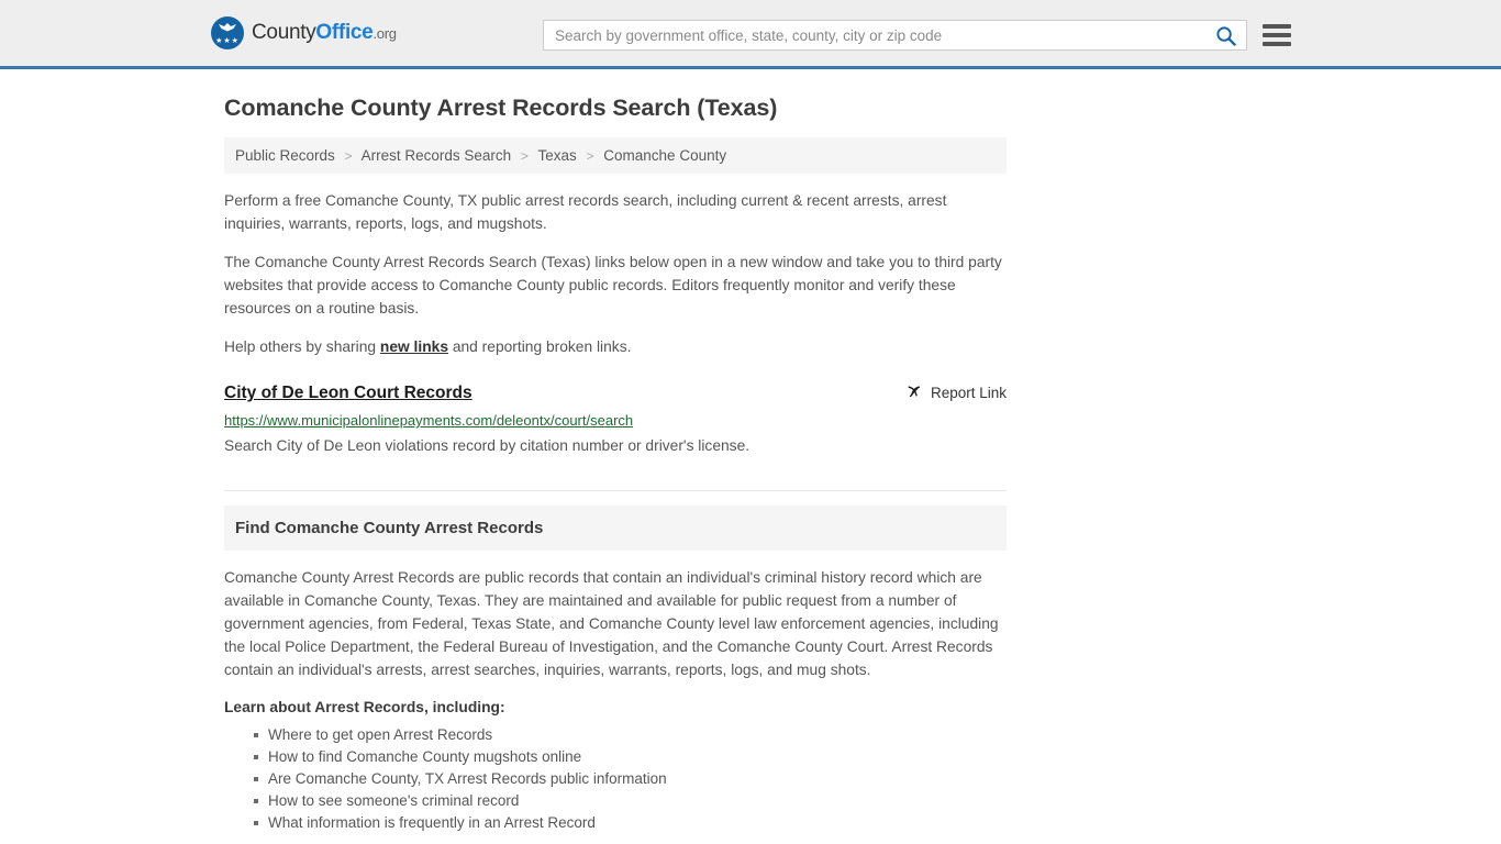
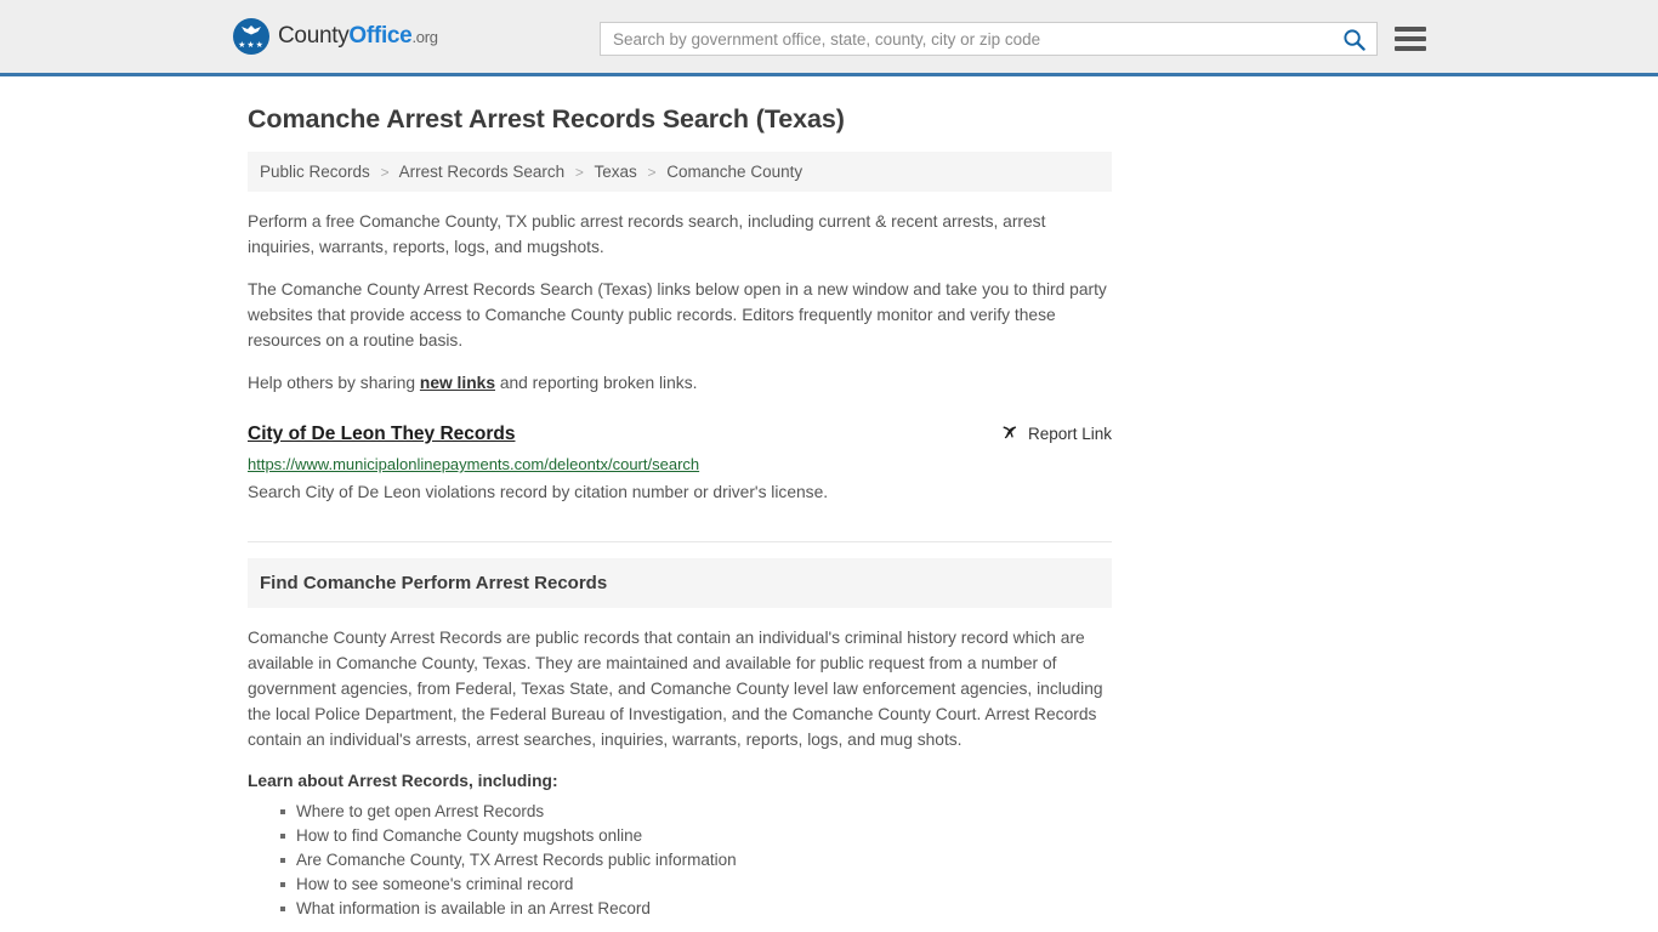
  CountyOffice.org
  Search by government office, state, county, city or zip code
- Comanche County Arrest Records Search (Texas)
+ Comanche Arrest Arrest Records Search (Texas)
  Public Records > Arrest Records Search > Texas > Comanche County
  Perform a free Comanche County, TX public arrest records search, including current & recent arrests, arrest inquiries, warrants, reports, logs, and mugshots.
  The Comanche County Arrest Records Search (Texas) links below open in a new window and take you to third party websites that provide access to Comanche County public records. Editors frequently monitor and verify these resources on a routine basis.
  Help others by sharing new links and reporting broken links.
- City of De Leon Court Records
+ City of De Leon They Records
  Report Link
  https://www.municipalonlinepayments.com/deleontx/court/search
  Search City of De Leon violations record by citation number or driver's license.
- Find Comanche County Arrest Records
+ Find Comanche Perform Arrest Records
  Comanche County Arrest Records are public records that contain an individual's criminal history record which are available in Comanche County, Texas. They are maintained and available for public request from a number of government agencies, from Federal, Texas State, and Comanche County level law enforcement agencies, including the local Police Department, the Federal Bureau of Investigation, and the Comanche County Court. Arrest Records contain an individual's arrests, arrest searches, inquiries, warrants, reports, logs, and mug shots.
  Learn about Arrest Records, including:
  Where to get open Arrest Records
  How to find Comanche County mugshots online
  Are Comanche County, TX Arrest Records public information
  How to see someone's criminal record
- What information is frequently in an Arrest Record
+ What information is available in an Arrest Record
